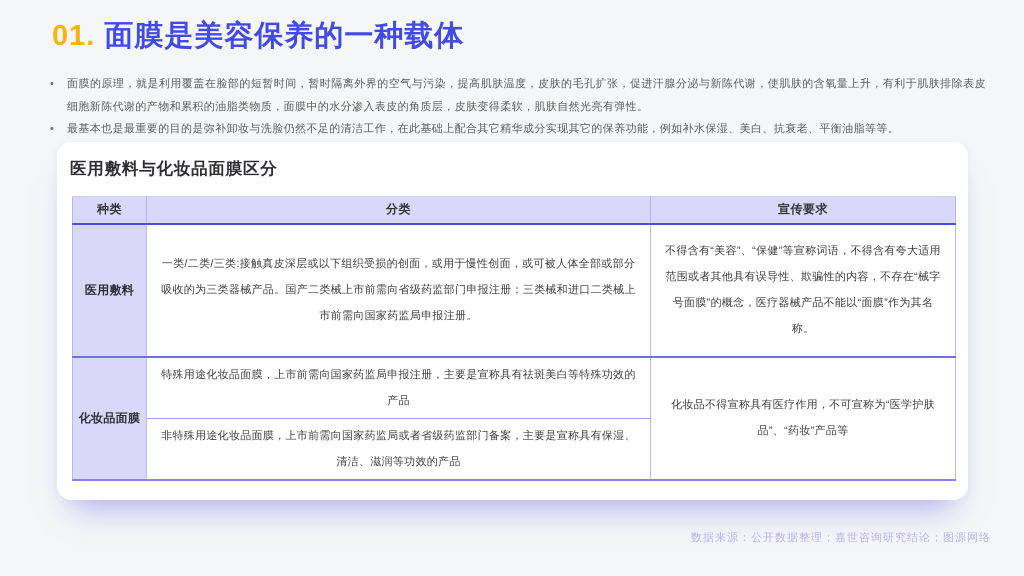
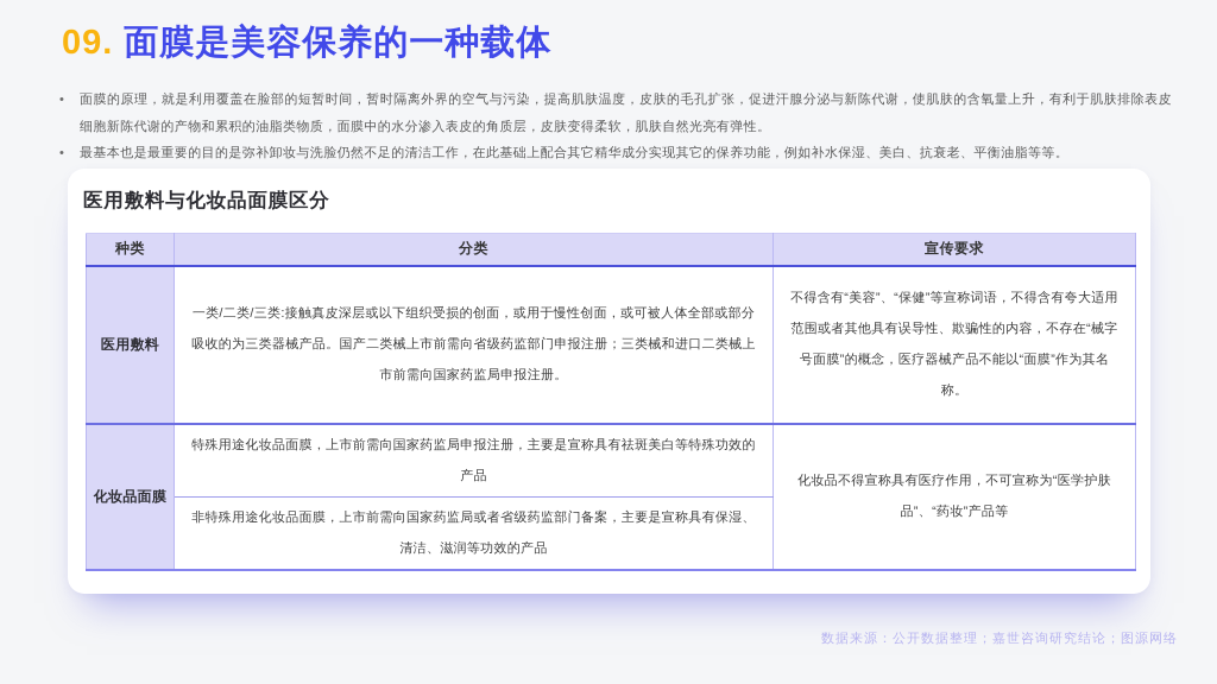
- 01. 面膜是美容保养的一种载体
+ 09. 面膜是美容保养的一种载体
  •
  面膜的原理，就是利用覆盖在脸部的短暂时间，暂时隔离外界的空气与污染，提高肌肤温度，皮肤的毛孔扩张，促进汗腺分泌与新陈代谢，使肌肤的含氧量上升，有利于肌肤排除表皮细胞新陈代谢的产物和累积的油脂类物质，面膜中的水分渗入表皮的角质层，皮肤变得柔软，肌肤自然光亮有弹性。
  •
  最基本也是最重要的目的是弥补卸妆与洗脸仍然不足的清洁工作，在此基础上配合其它精华成分实现其它的保养功能，例如补水保湿、美白、抗衰老、平衡油脂等等。
  医用敷料与化妆品面膜区分
  种类	分类	宣传要求
  医用敷料	一类/二类/三类:接触真皮深层或以下组织受损的创面，或用于慢性创面，或可被人体全部或部分吸收的为三类器械产品。国产二类械上市前需向省级药监部门申报注册；三类械和进口二类械上市前需向国家药监局申报注册。	不得含有“美容”、“保健”等宣称词语，不得含有夸大适用范围或者其他具有误导性、欺骗性的内容，不存在“械字号面膜”的概念，医疗器械产品不能以“面膜”作为其名称。
  化妆品面膜	特殊用途化妆品面膜，上市前需向国家药监局申报注册，主要是宣称具有祛斑美白等特殊功效的产品	化妆品不得宣称具有医疗作用，不可宣称为“医学护肤品”、“药妆”产品等
  非特殊用途化妆品面膜，上市前需向国家药监局或者省级药监部门备案，主要是宣称具有保湿、清洁、滋润等功效的产品
  数据来源：公开数据整理；嘉世咨询研究结论；图源网络
